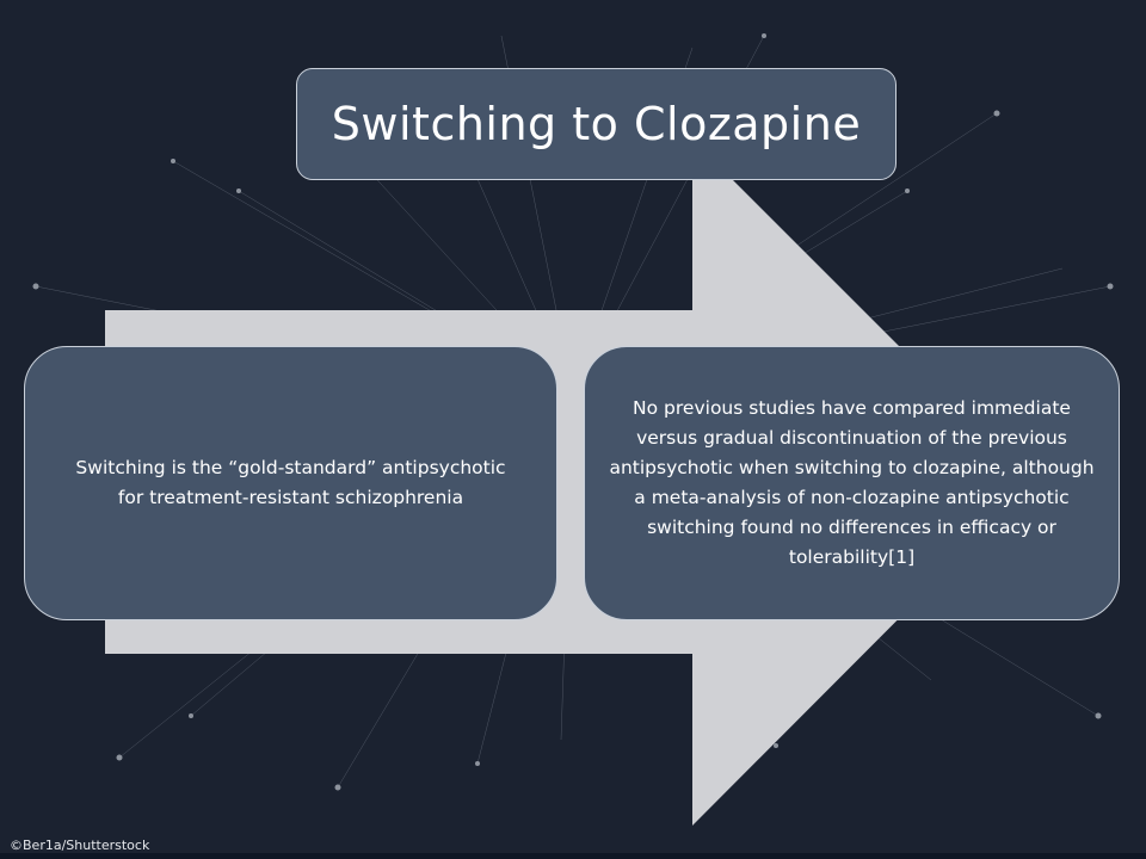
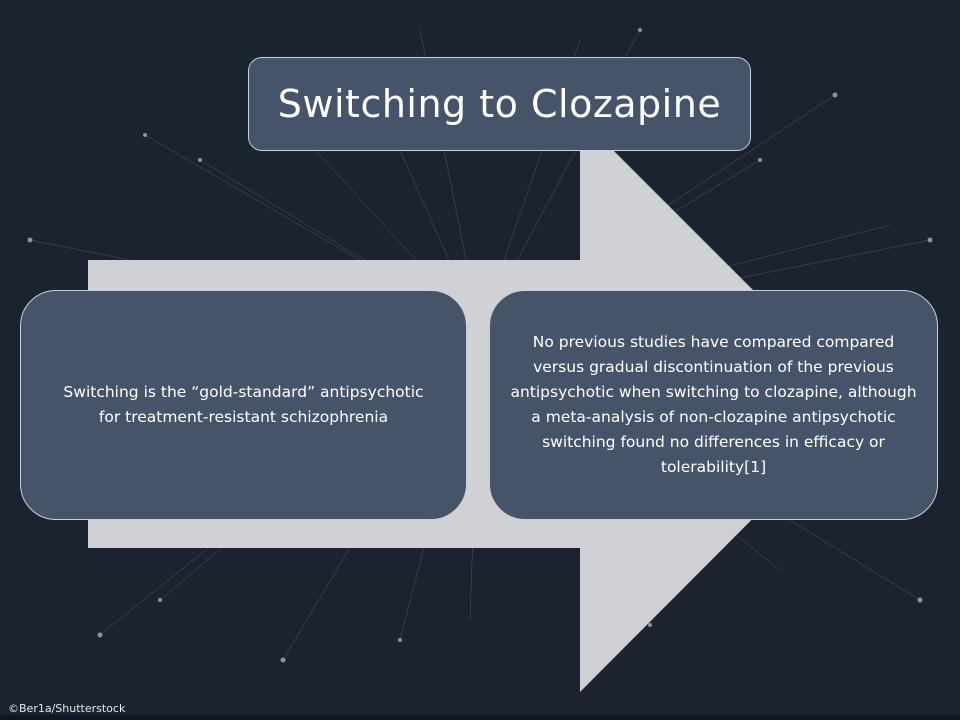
  Switching to Clozapine
  Switching is the “gold-standard” antipsychotic for treatment-resistant schizophrenia
- No previous studies have compared immediate versus gradual discontinuation of the previous antipsychotic when switching to clozapine, although a meta-analysis of non-clozapine antipsychotic switching found no differences in efficacy or tolerability[1]
+ No previous studies have compared compared versus gradual discontinuation of the previous antipsychotic when switching to clozapine, although a meta-analysis of non-clozapine antipsychotic switching found no differences in efficacy or tolerability[1]
  ©Ber1a/Shutterstock
